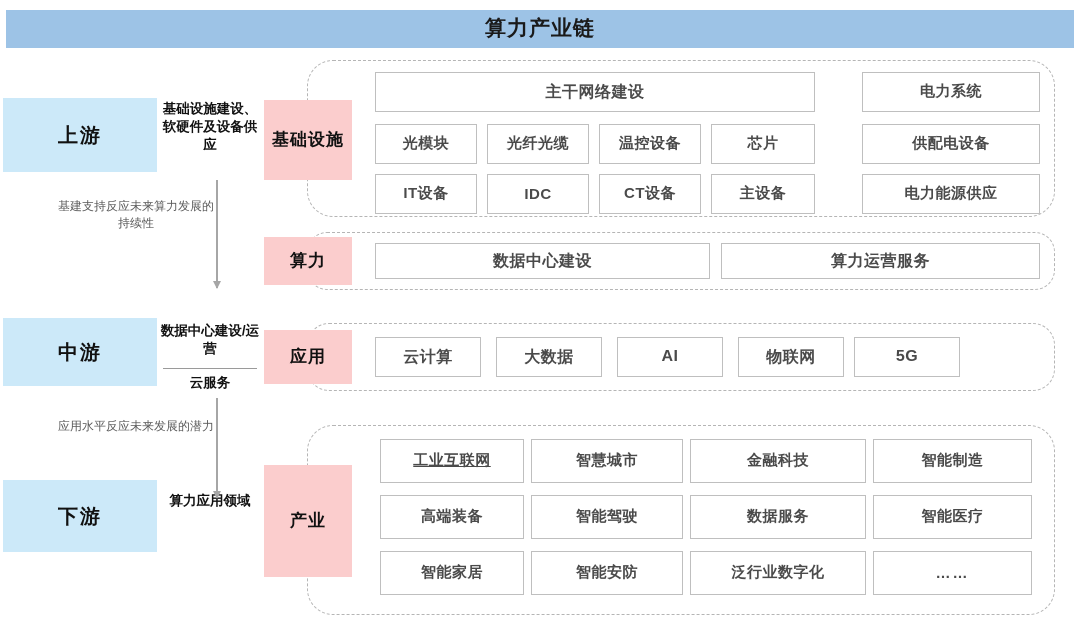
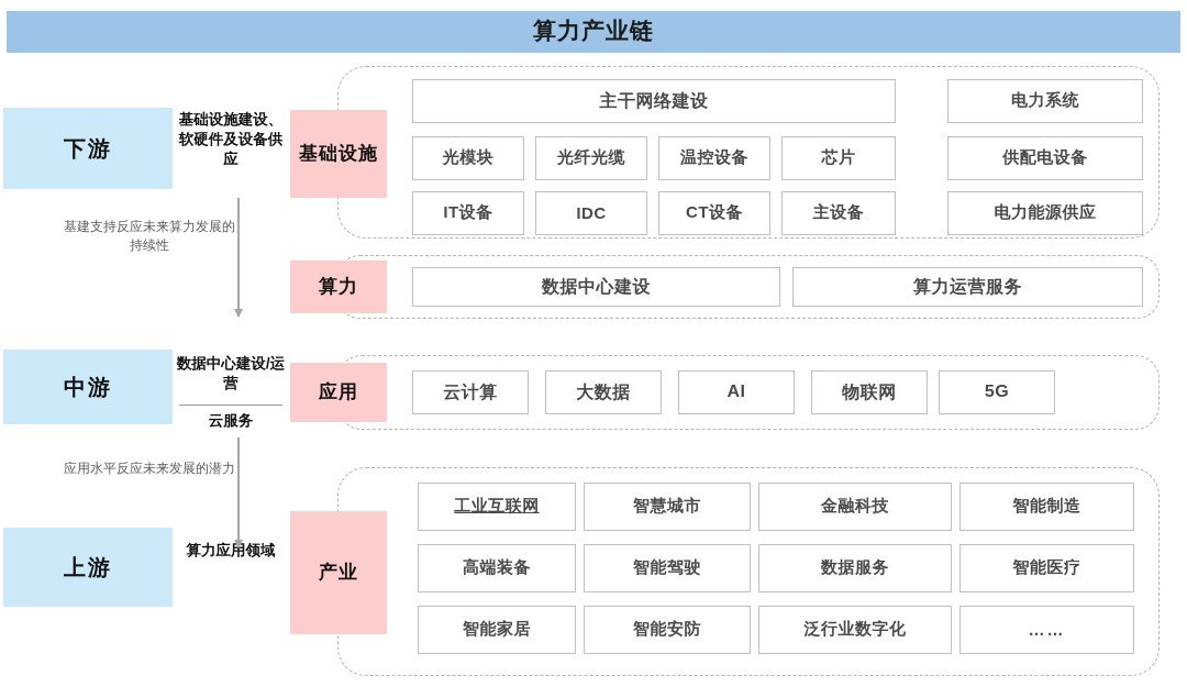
  算力产业链
- 上游
+ 下游
  中游
- 下游
+ 上游
  基础设施建设、软硬件及设备供应
  数据中心建设/运营
  云服务
  算力应用领域
  基建支持反应未来算力发展的持续性
  应用水平反应未来发展的潜力
  主干网络建设
  光模块
  光纤光缆
  温控设备
  芯片
  IT设备
  IDC
  CT设备
  主设备
  电力系统
  供配电设备
  电力能源供应
  基础设施
  数据中心建设
  算力运营服务
  算力
  云计算
  大数据
  AI
  物联网
  5G
  应用
  工业互联网
  智慧城市
  金融科技
  智能制造
  高端装备
  智能驾驶
  数据服务
  智能医疗
  智能家居
  智能安防
  泛行业数字化
  ……
  产业
